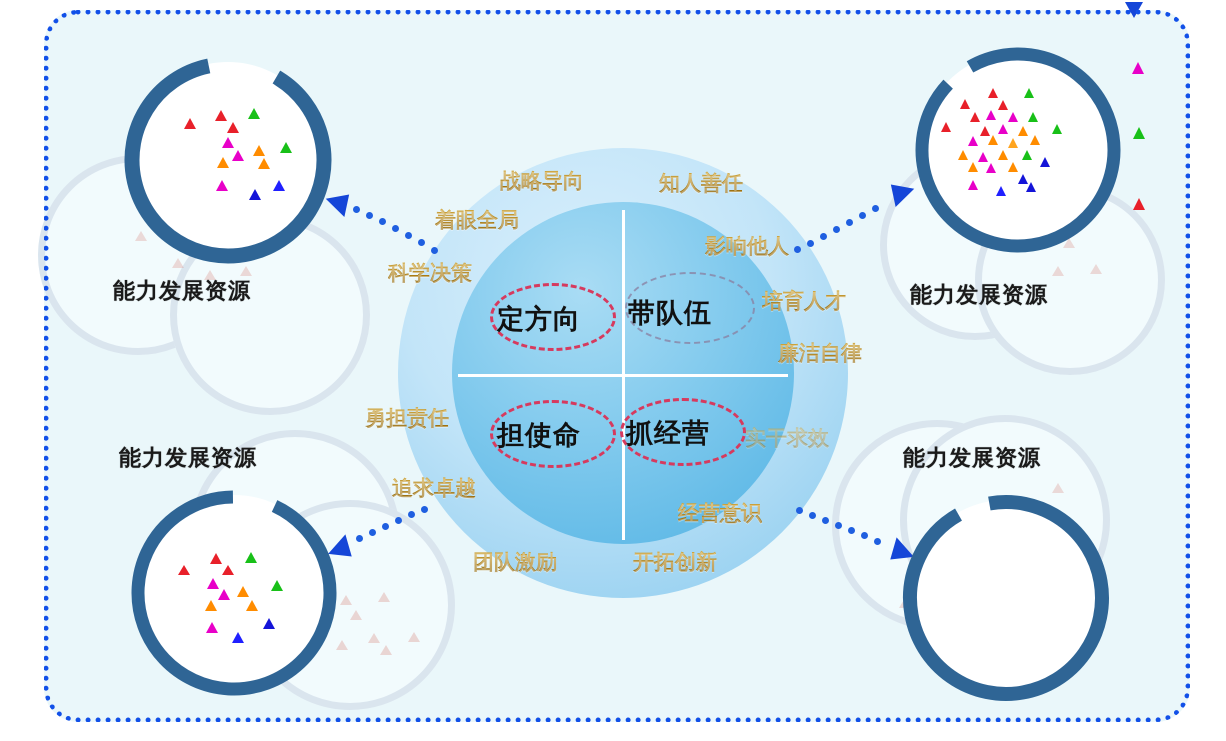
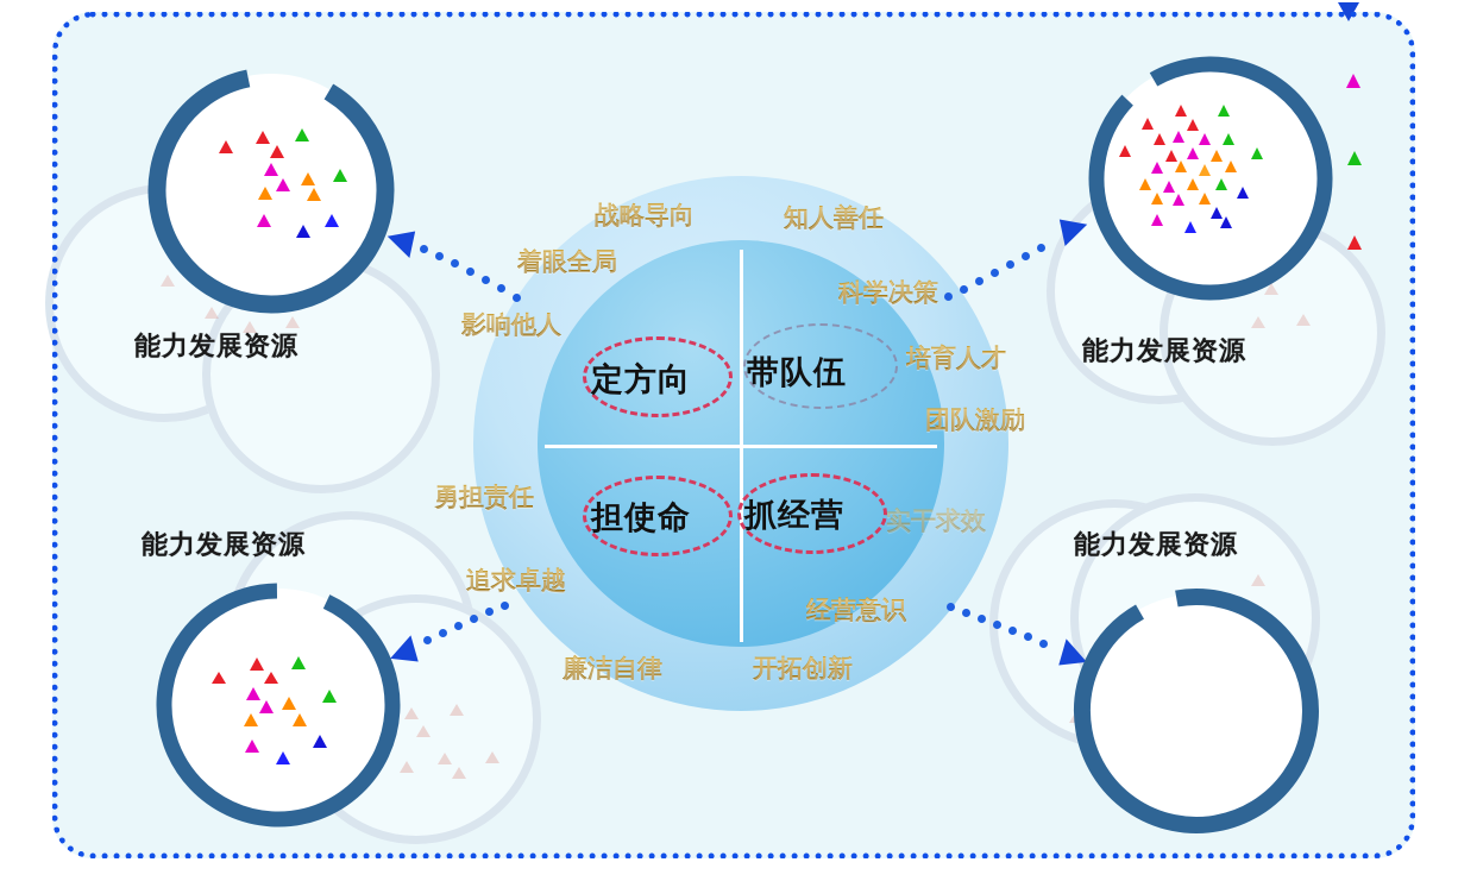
  定方向
  带队伍
  担使命
  抓经营
  战略导向
  着眼全局
- 科学决策
+ 影响他人
  知人善任
- 影响他人
+ 科学决策
  培育人才
- 廉洁自律
+ 团队激励
  勇担责任
  追求卓越
- 团队激励
+ 廉洁自律
  实干求效
  经营意识
  开拓创新
  能力发展资源
  能力发展资源
  能力发展资源
  能力发展资源
